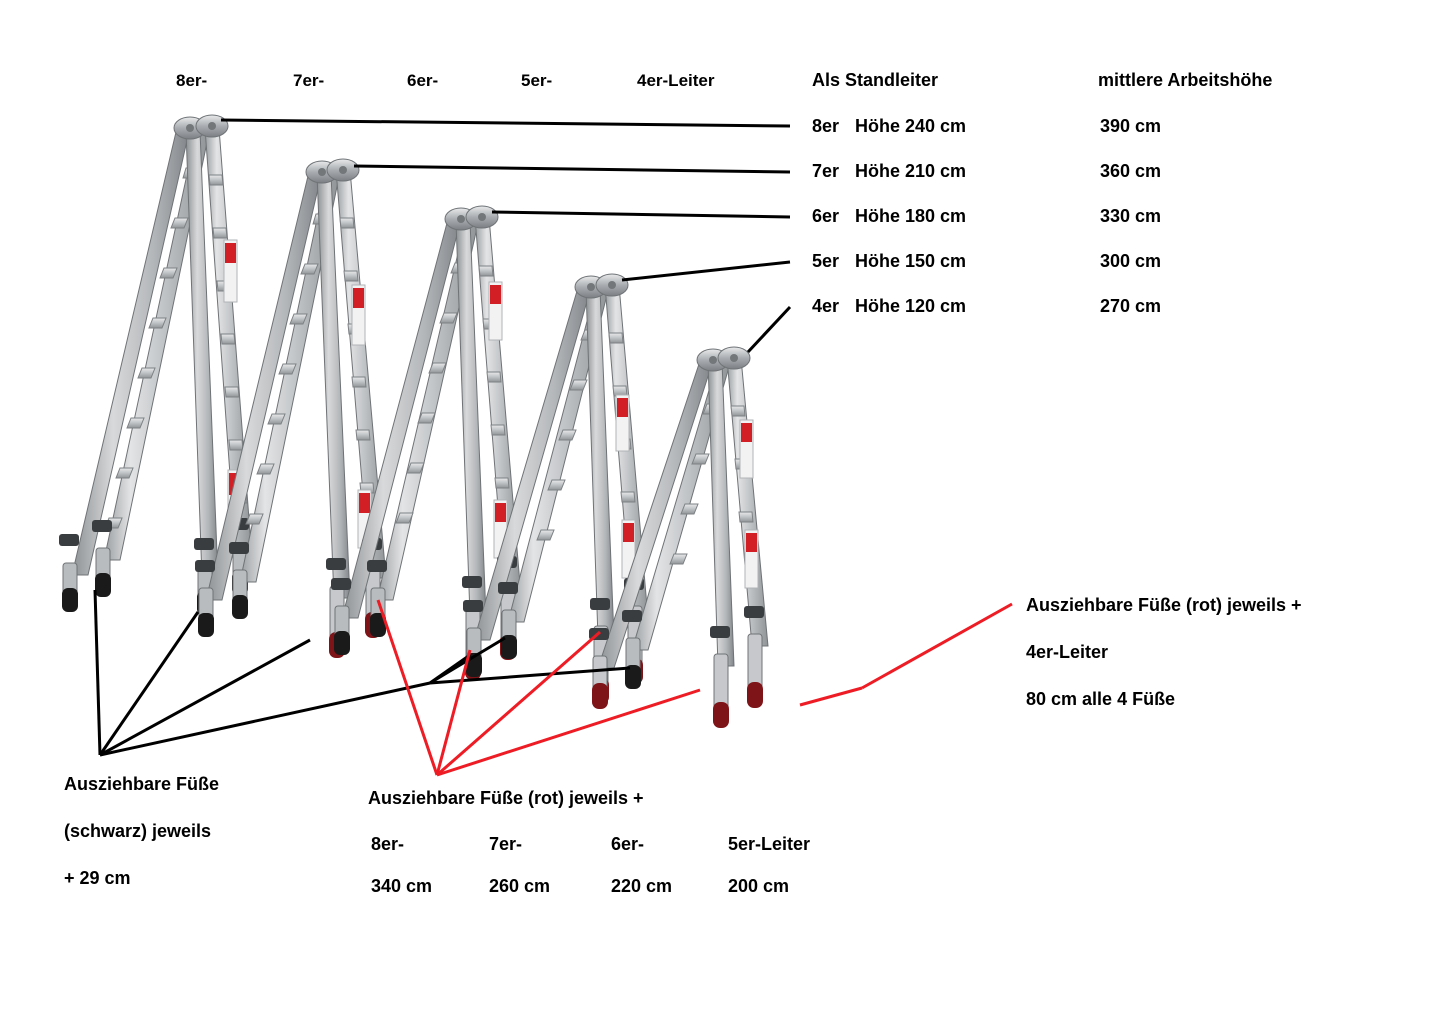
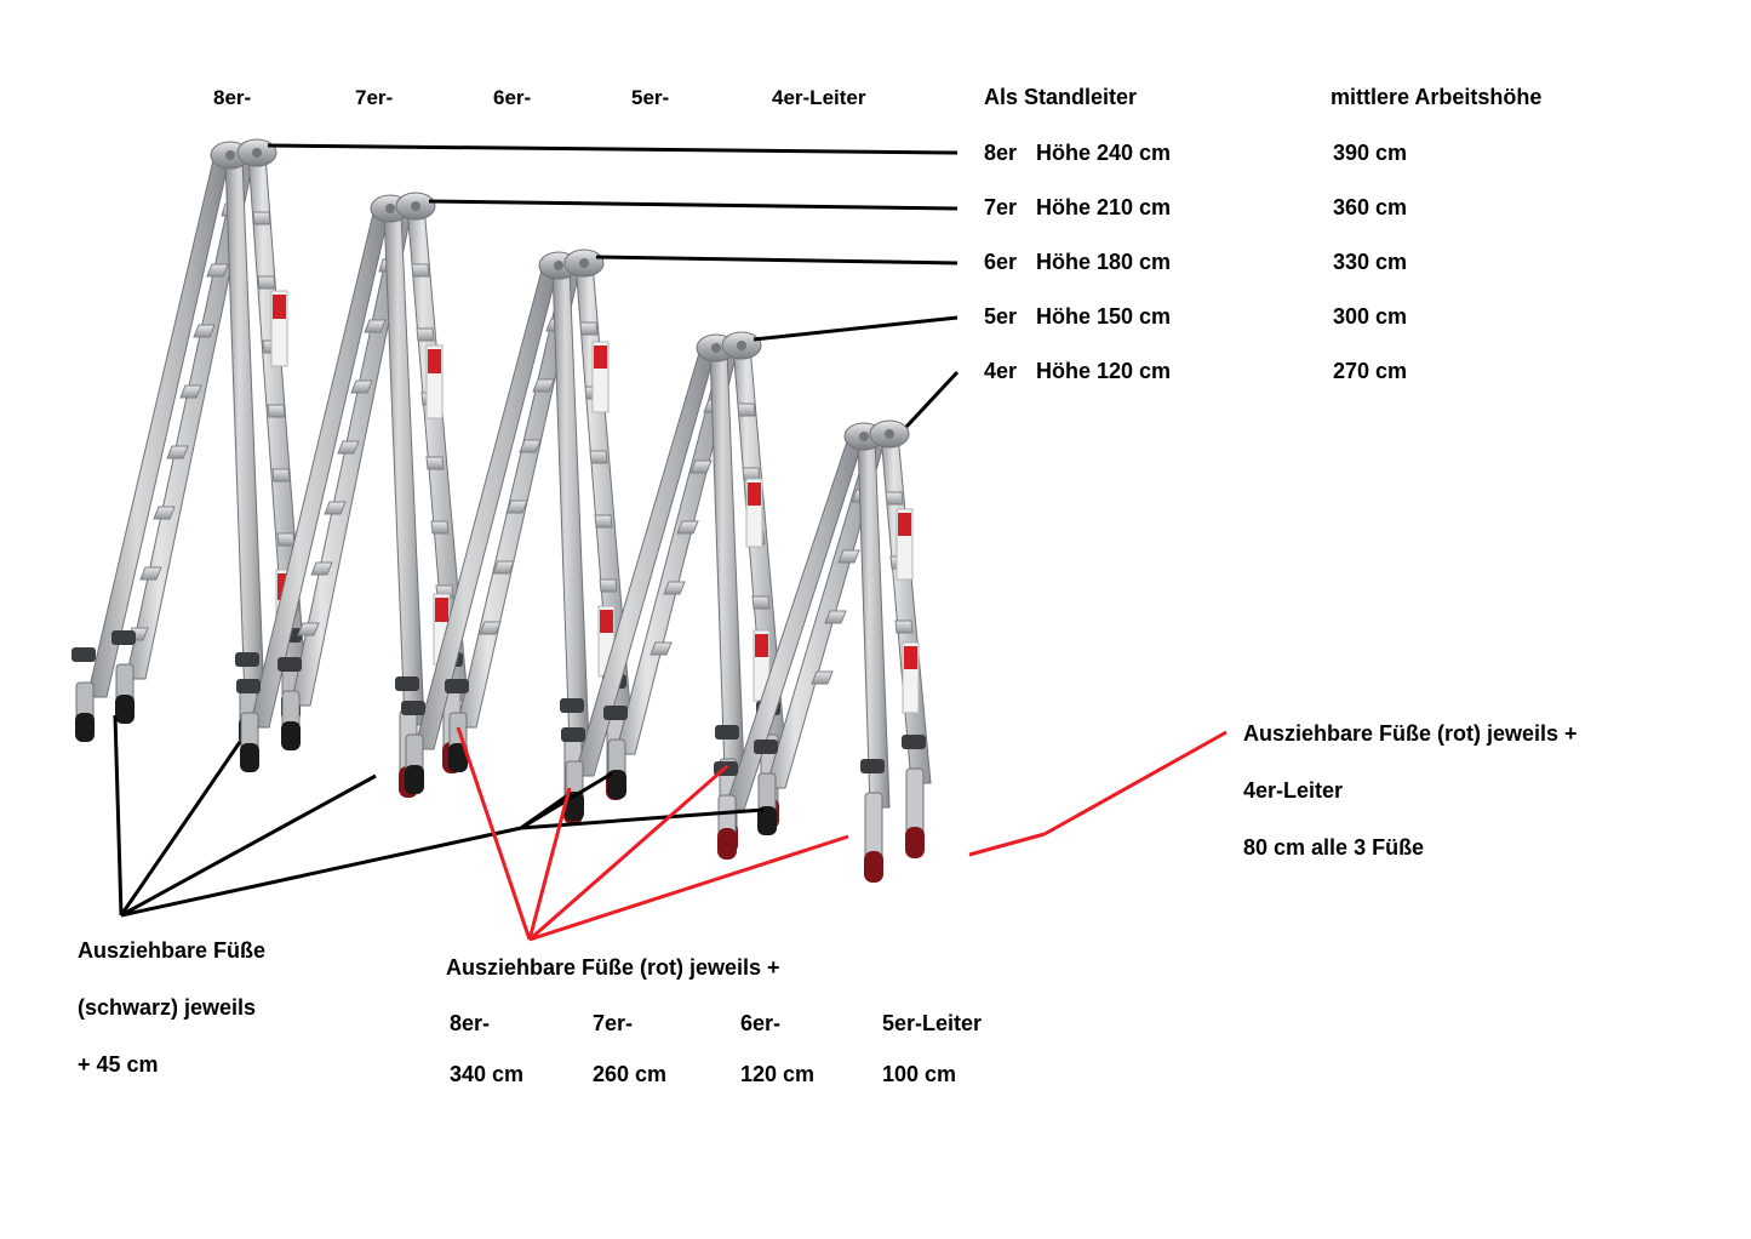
  8er-
  7er-
  6er-
  5er-
  4er-Leiter
  Als Standleiter
  mittlere Arbeitshöhe
  8er
  Höhe 240 cm
  390 cm
  7er
  Höhe 210 cm
  360 cm
  6er
  Höhe 180 cm
  330 cm
  5er
  Höhe 150 cm
  300 cm
  4er
  Höhe 120 cm
  270 cm
  Ausziehbare Füße (rot) jeweils +
  4er-Leiter
- 80 cm alle 4 Füße
+ 80 cm alle 3 Füße
  Ausziehbare Füße
  (schwarz) jeweils
- + 29 cm
+ + 45 cm
  Ausziehbare Füße (rot) jeweils +
  8er-
  7er-
  6er-
  5er-Leiter
  340 cm
  260 cm
- 220 cm
+ 120 cm
- 200 cm
+ 100 cm
